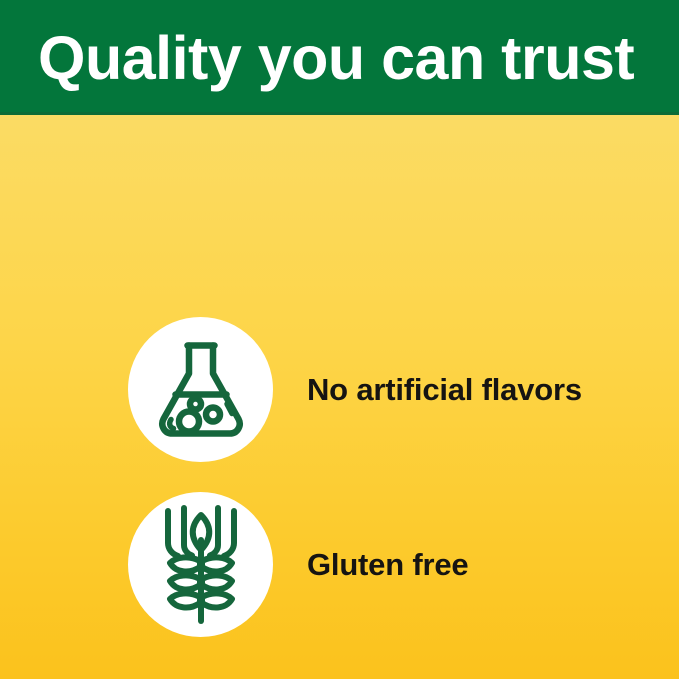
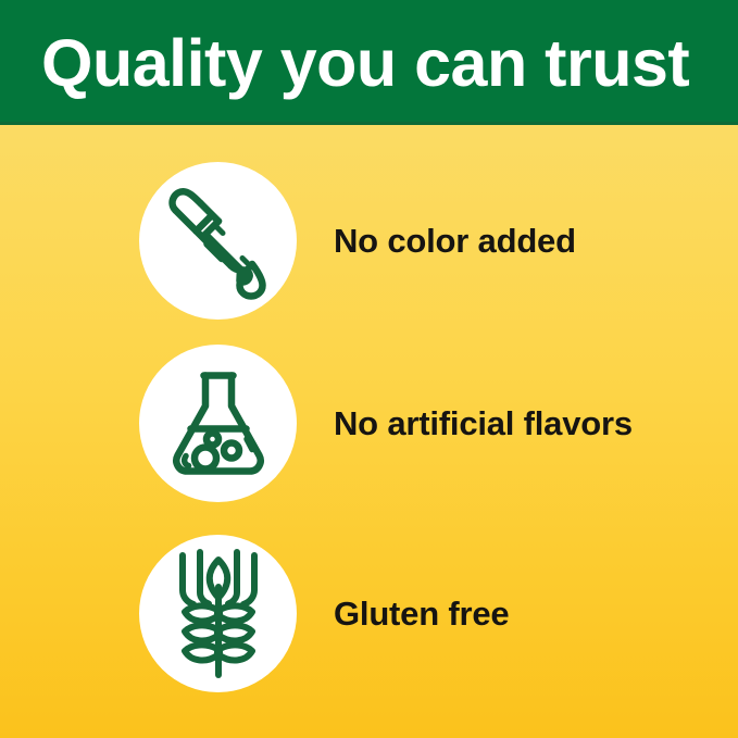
  Quality you can trust
+ No color added
  No artificial flavors
  Gluten free
